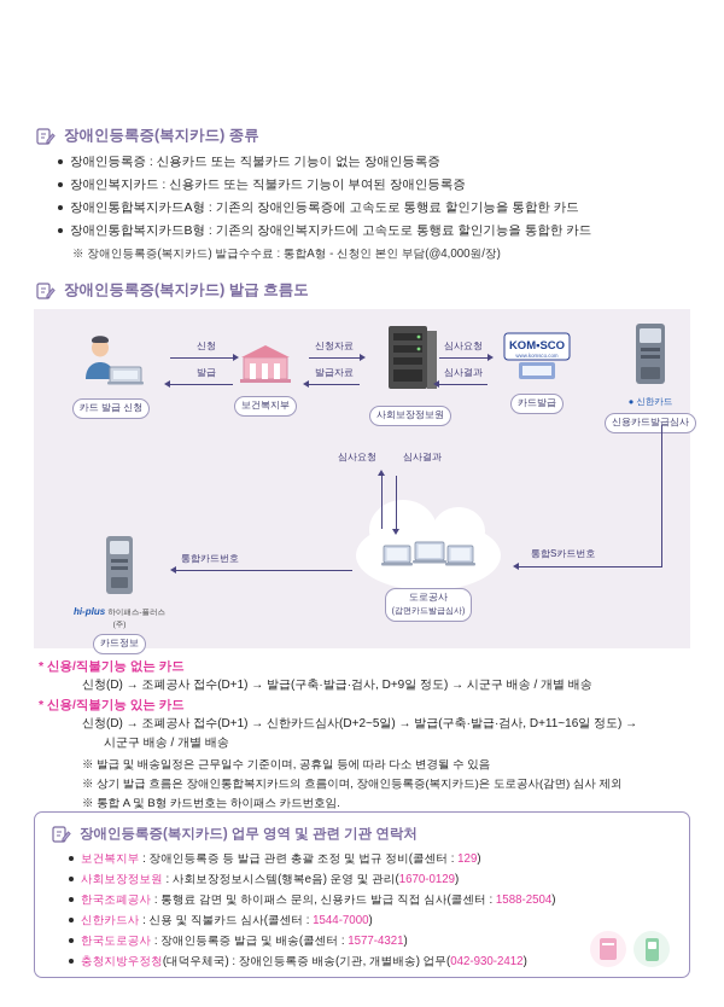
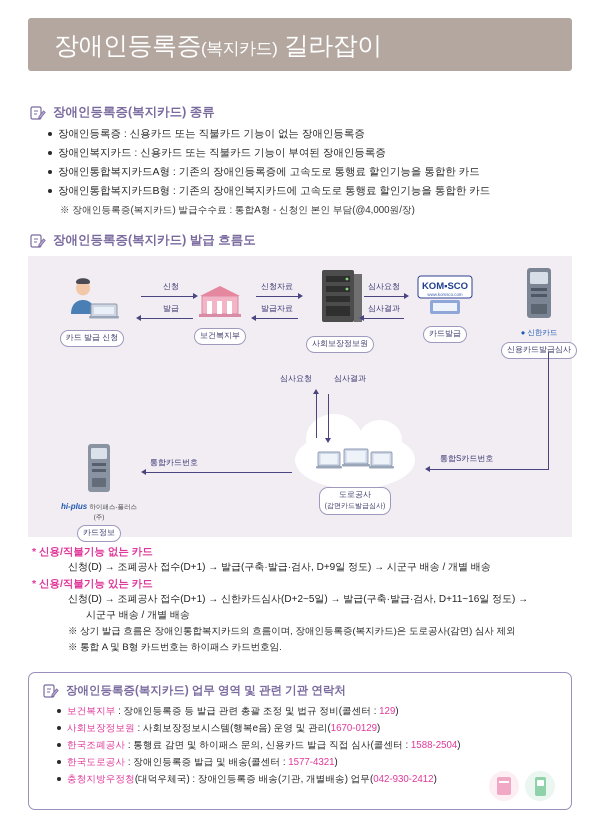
+ 장애인등록증(복지카드) 길라잡이
  장애인등록증(복지카드) 종류
  장애인등록증 : 신용카드 또는 직불카드 기능이 없는 장애인등록증
  장애인복지카드 : 신용카드 또는 직불카드 기능이 부여된 장애인등록증
  장애인통합복지카드A형 : 기존의 장애인등록증에 고속도로 통행료 할인기능을 통합한 카드
  장애인통합복지카드B형 : 기존의 장애인복지카드에 고속도로 통행료 할인기능을 통합한 카드
  ※ 장애인등록증(복지카드) 발급수수료 : 통합A형 - 신청인 본인 부담(@4,000원/장)
  장애인등록증(복지카드) 발급 흐름도
  카드 발급 신청
  신청
  발급
  보건복지부
  사회보장정보원
  신청자료
  발급자료
  KOM▪SCO
  카드발급
  심사요청
  심사결과
  ● 신한카드
  신용카드발급심사
  도로공사
  심사요청
  심사결과
  통합S카드번호
  통합카드번호
  카드정보
  * 신용/직불기능 없는 카드
  신청(D) → 조폐공사 접수(D+1) → 발급(구축·발급·검사, D+9일 정도) → 시군구 배송 / 개별 배송
  * 신용/직불기능 있는 카드
  신청(D) → 조폐공사 접수(D+1) → 신한카드심사(D+2~5일) → 발급(구축·발급·검사, D+11~16일 정도) →
  시군구 배송 / 개별 배송
- ※ 발급 및 배송일정은 근무일수 기준이며, 공휴일 등에 따라 다소 변경될 수 있음
  ※ 상기 발급 흐름은 장애인통합복지카드의 흐름이며, 장애인등록증(복지카드)은 도로공사(감면) 심사 제외
  ※ 통합 A 및 B형 카드번호는 하이패스 카드번호임.
  장애인등록증(복지카드) 업무 영역 및 관련 기관 연락처
  보건복지부 : 장애인등록증 등 발급 관련 총괄 조정 및 법규 정비(콜센터 : 129)
  사회보장정보원 : 사회보장정보시스템(행복e음) 운영 및 관리(1670-0129)
  한국조폐공사 : 통행료 감면 및 하이패스 문의, 신용카드 발급 직접 심사(콜센터 : 1588-2504)
- 신한카드사 : 신용 및 직불카드 심사(콜센터 : 1544-7000)
  한국도로공사 : 장애인등록증 발급 및 배송(콜센터 : 1577-4321)
  충청지방우정청(대덕우체국) : 장애인등록증 배송(기관, 개별배송) 업무(042-930-2412)
